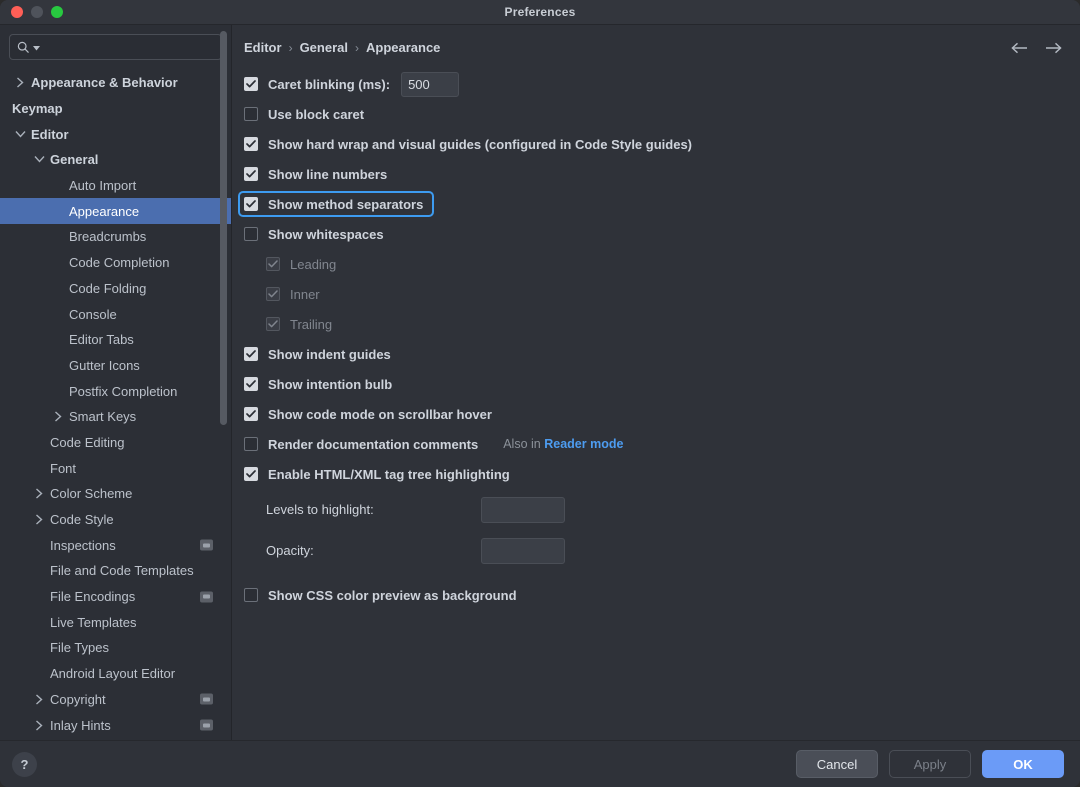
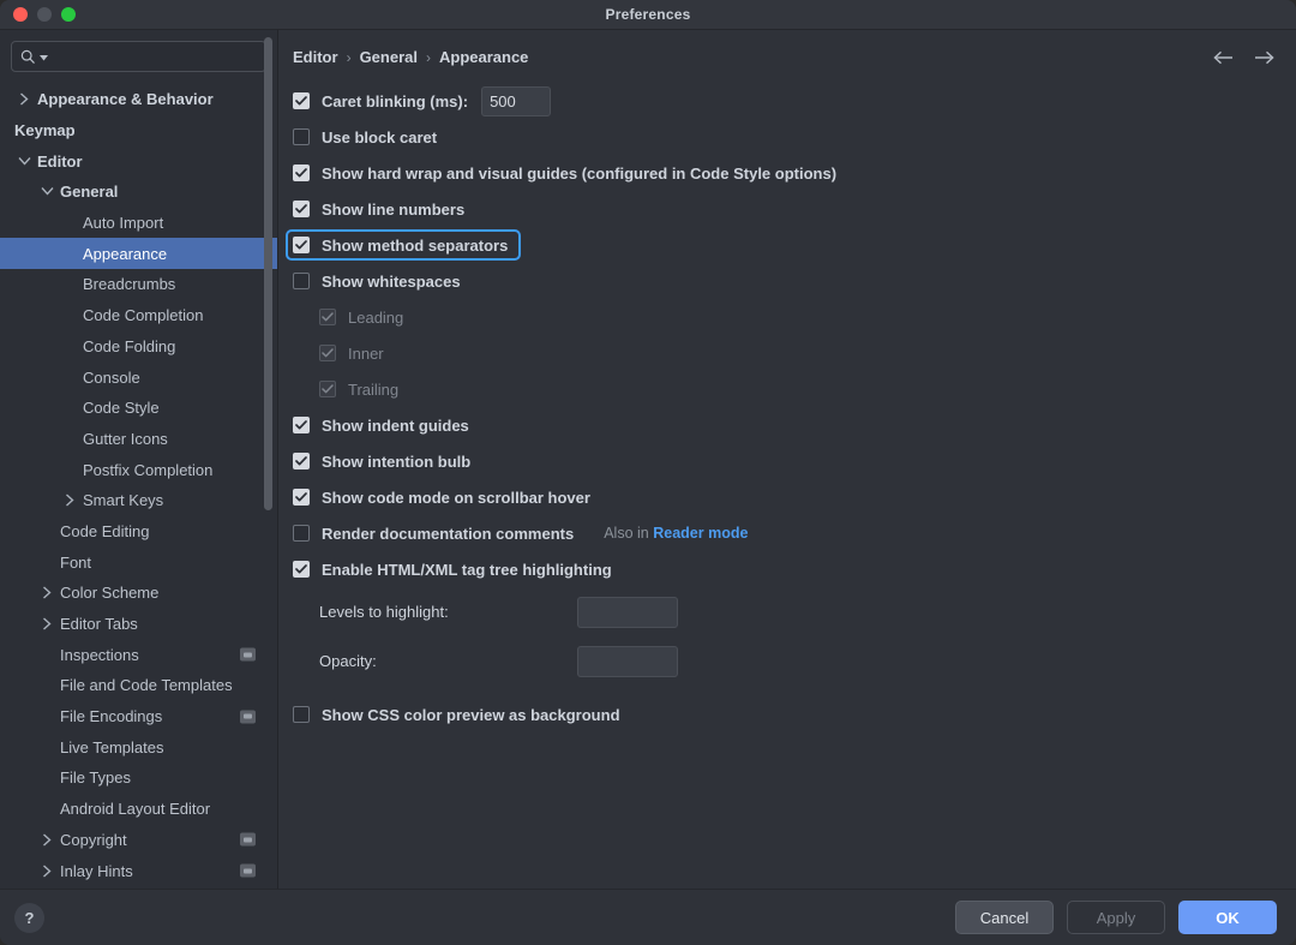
  Preferences
  Appearance & Behavior
  Keymap
  Editor
  General
  Auto Import
  Appearance
  Breadcrumbs
  Code Completion
  Code Folding
  Console
- Editor Tabs
+ Code Style
  Gutter Icons
  Postfix Completion
  Smart Keys
  Code Editing
  Font
  Color Scheme
- Code Style
+ Editor Tabs
  Inspections
  File and Code Templates
  File Encodings
  Live Templates
  File Types
  Android Layout Editor
  Copyright
  Inlay Hints
  Editor
  ›
  General
  ›
  Appearance
  Caret blinking (ms):
  500
  Use block caret
- Show hard wrap and visual guides (configured in Code Style guides)
+ Show hard wrap and visual guides (configured in Code Style options)
  Show line numbers
  Show method separators
  Show whitespaces
  Leading
  Inner
  Trailing
  Show indent guides
  Show intention bulb
  Show code mode on scrollbar hover
  Render documentation comments
  Also in Reader mode
  Enable HTML/XML tag tree highlighting
  Levels to highlight:
  Opacity:
  Show CSS color preview as background
  ?
  Cancel
  Apply
  OK
